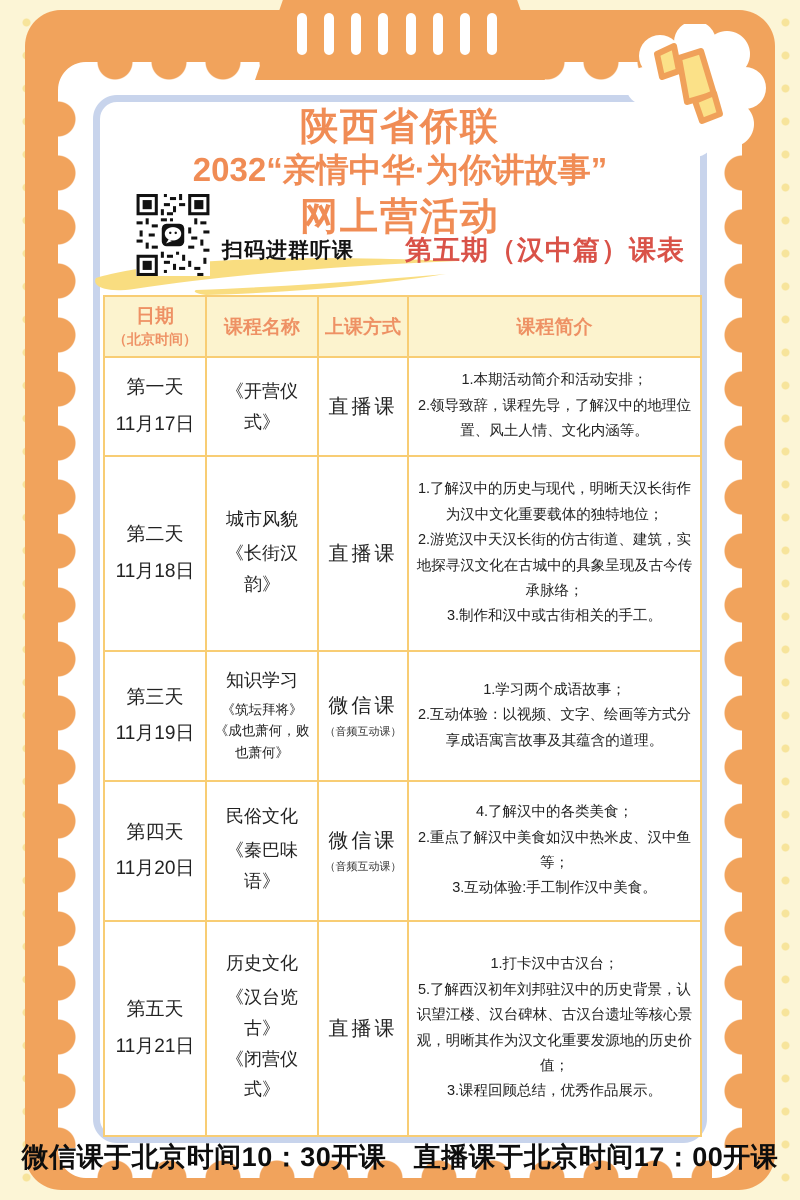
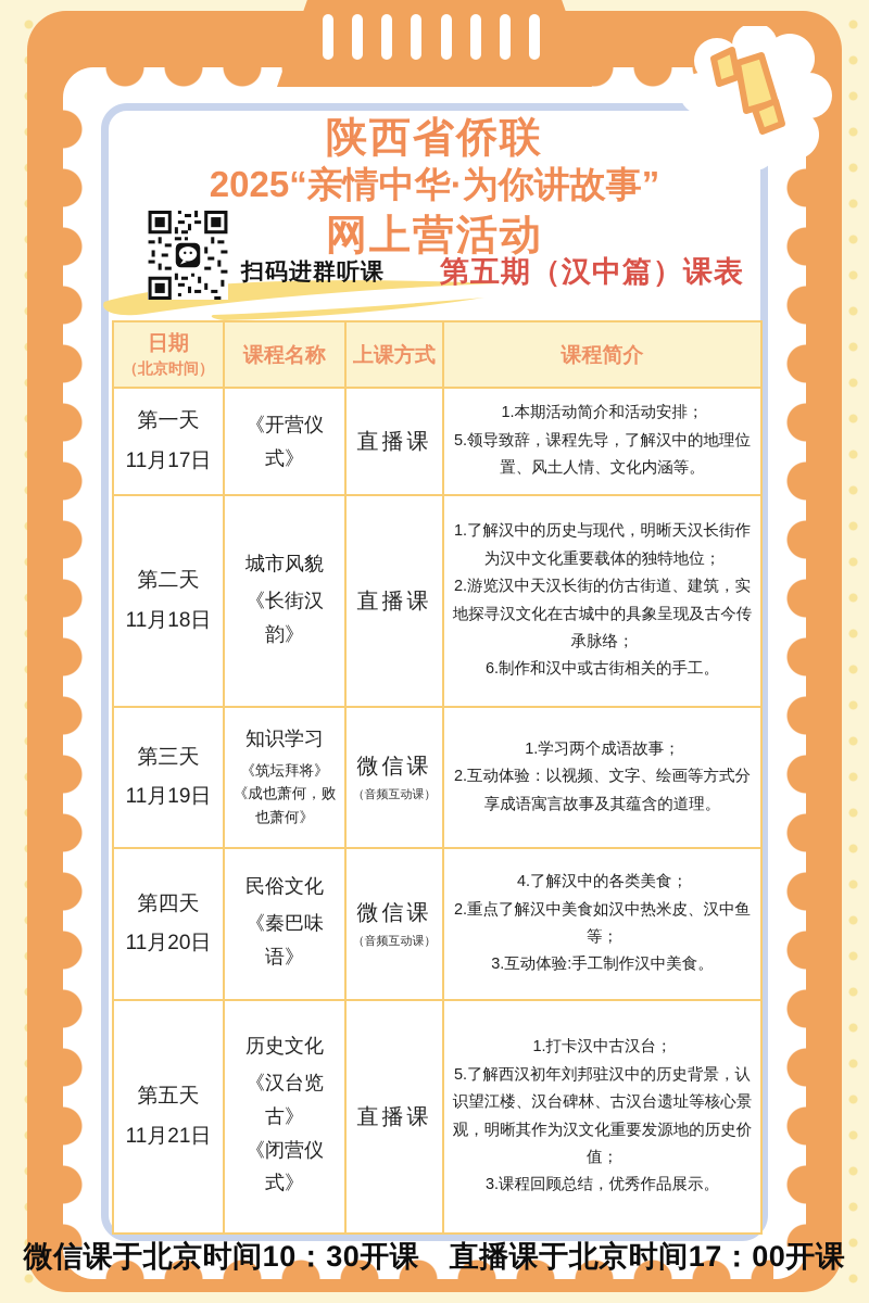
  陕西省侨联
- 2032“亲情中华·为你讲故事”
+ 2025“亲情中华·为你讲故事”
  网上营活动
  扫码进群听课
  第五期（汉中篇）课表
  日期 （北京时间）	课程名称	上课方式	课程简介
- 第一天 11月17日	《开营仪式》	直播课	1.本期活动简介和活动安排； 2.领导致辞，课程先导，了解汉中的地理位置、风土人情、文化内涵等。
+ 第一天 11月17日	《开营仪式》	直播课	1.本期活动简介和活动安排； 5.领导致辞，课程先导，了解汉中的地理位置、风土人情、文化内涵等。
- 第二天 11月18日	城市风貌 《长街汉韵》	直播课	1.了解汉中的历史与现代，明晰天汉长街作为汉中文化重要载体的独特地位； 2.游览汉中天汉长街的仿古街道、建筑，实地探寻汉文化在古城中的具象呈现及古今传承脉络； 3.制作和汉中或古街相关的手工。
+ 第二天 11月18日	城市风貌 《长街汉韵》	直播课	1.了解汉中的历史与现代，明晰天汉长街作为汉中文化重要载体的独特地位； 2.游览汉中天汉长街的仿古街道、建筑，实地探寻汉文化在古城中的具象呈现及古今传承脉络； 6.制作和汉中或古街相关的手工。
  第三天 11月19日	知识学习 《筑坛拜将》《成也萧何，败也萧何》	微信课 （音频互动课）	1.学习两个成语故事； 2.互动体验：以视频、文字、绘画等方式分享成语寓言故事及其蕴含的道理。
  第四天 11月20日	民俗文化 《秦巴味语》	微信课 （音频互动课）	4.了解汉中的各类美食； 2.重点了解汉中美食如汉中热米皮、汉中鱼等； 3.互动体验:手工制作汉中美食。
  第五天 11月21日	历史文化 《汉台览古》 《闭营仪式》	直播课	1.打卡汉中古汉台； 5.了解西汉初年刘邦驻汉中的历史背景，认识望江楼、汉台碑林、古汉台遗址等核心景观，明晰其作为汉文化重要发源地的历史价值； 3.课程回顾总结，优秀作品展示。
  微信课于北京时间10：30开课 直播课于北京时间17：00开课
